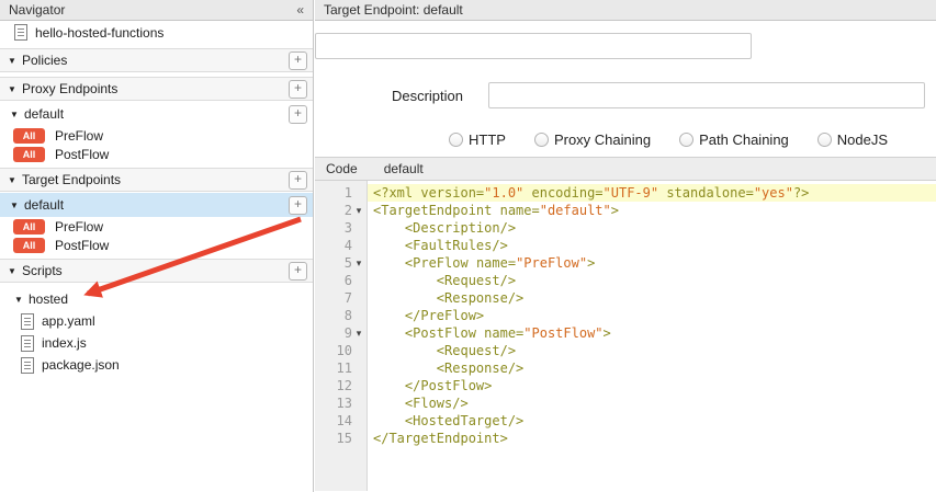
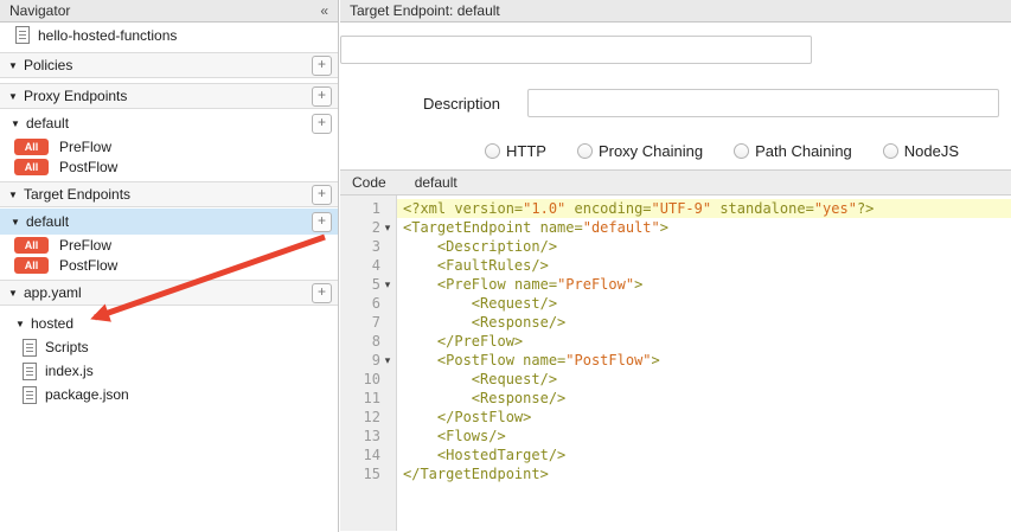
  Navigator
  «
  hello-hosted-functions
  ▼
  Policies
  +
  ▼
  Proxy Endpoints
  +
  ▼
  default
  +
  All
  PreFlow
  All
  PostFlow
  ▼
  Target Endpoints
  +
  ▼
  default
  +
  All
  PreFlow
  All
  PostFlow
  ▼
- Scripts
+ app.yaml
  +
  ▼
  hosted
- app.yaml
+ Scripts
  index.js
  package.json
  Target Endpoint: default
  Description
  HTTP
  Proxy Chaining
  Path Chaining
  NodeJS
  Code
  default
  1
  2
  ▾
  3
  4
  5
  ▾
  6
  7
  8
  9
  ▾
  10
  11
  12
  13
  14
  15
  <?xml version="1.0" encoding="UTF-9" standalone="yes"?>
  <TargetEndpoint name="default">
  <Description/>
  <FaultRules/>
  <PreFlow name="PreFlow">
  <Request/>
  <Response/>
  </PreFlow>
  <PostFlow name="PostFlow">
  <Request/>
  <Response/>
  </PostFlow>
  <Flows/>
  <HostedTarget/>
  </TargetEndpoint>
